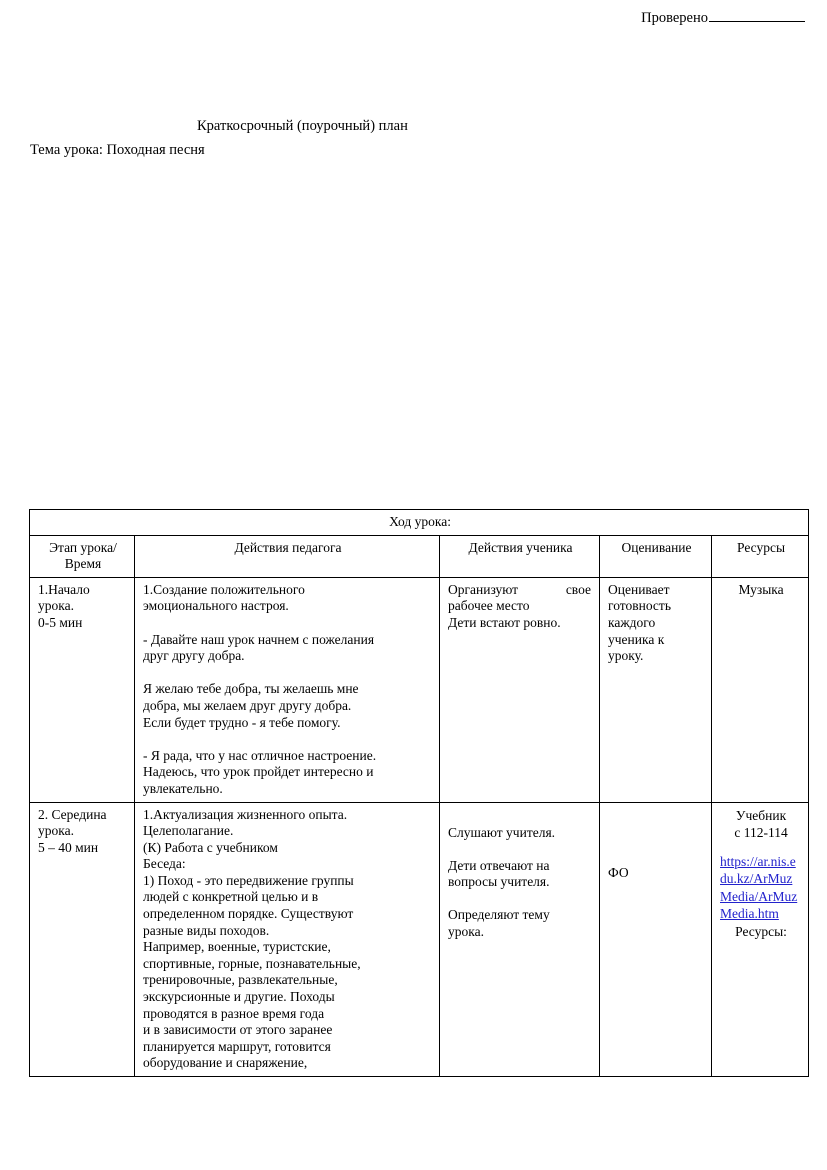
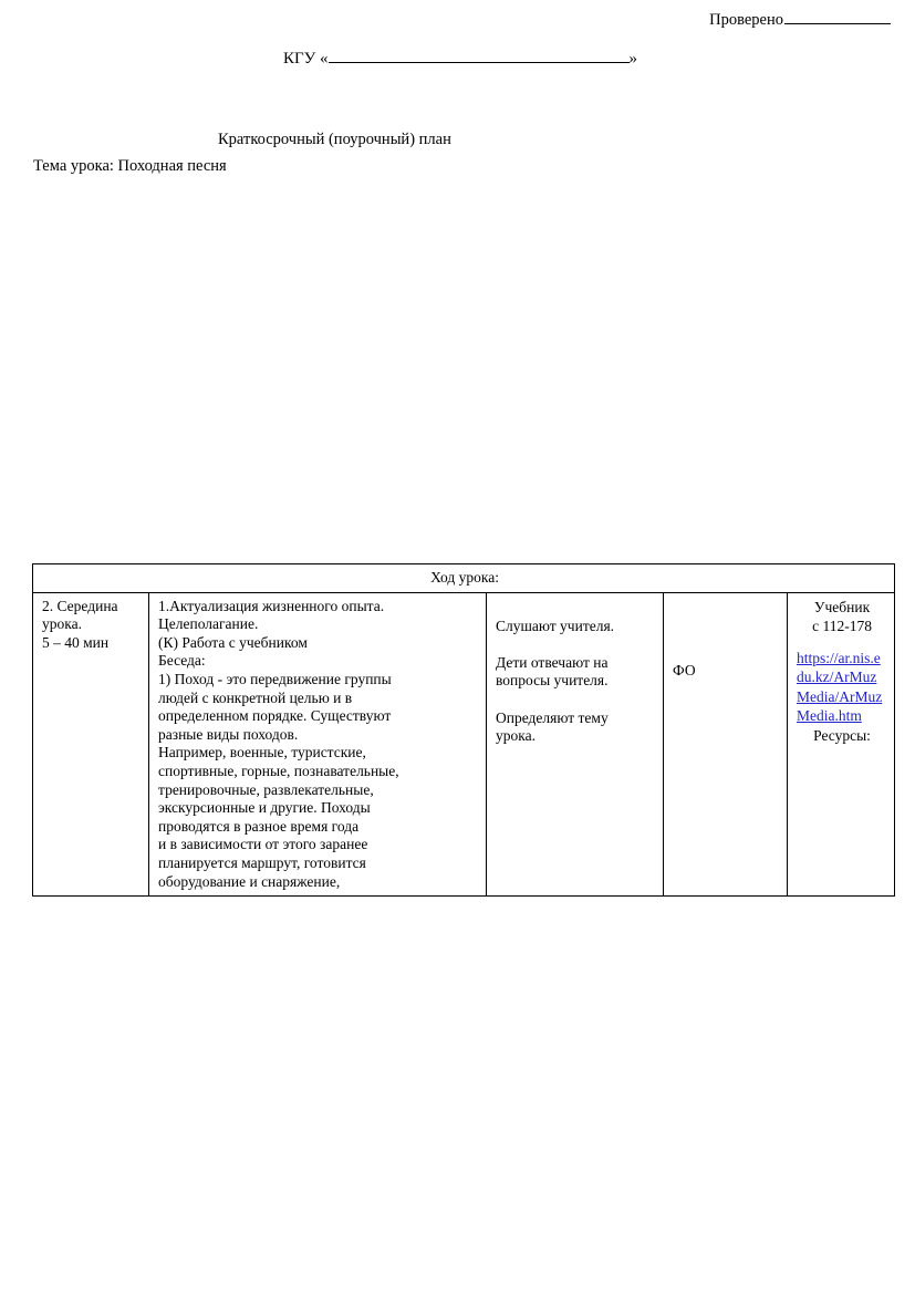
  Проверено
+ КГУ « »
  Краткосрочный (поурочный) план
  Тема урока: Походная песня
  Ход урока:
- Этап урока/ Время	Действия педагога	Действия ученика	Оценивание	Ресурсы
- 1.Начало урока. 0-5 мин	1.Создание положительного эмоционального настроя. - Давайте наш урок начнем с пожелания друг другу добра. Я желаю тебе добра, ты желаешь мне добра, мы желаем друг другу добра. Если будет трудно - я тебе помогу. - Я рада, что у нас отличное настроение. Надеюсь, что урок пройдет интересно и увлекательно.	Организуют свое рабочее место Дети встают ровно.	Оценивает готовность каждого ученика к уроку.	Музыка
- 2. Середина урока. 5 – 40 мин	1.Актуализация жизненного опыта. Целеполагание. (К) Работа с учебником Беседа: 1) Поход - это передвижение группы людей с конкретной целью и в определенном порядке. Существуют разные виды походов. Например, военные, туристские, спортивные, горные, познавательные, тренировочные, развлекательные, экскурсионные и другие. Походы проводятся в разное время года и в зависимости от этого заранее планируется маршрут, готовится оборудование и снаряжение,	Слушают учителя. Дети отвечают на вопросы учителя. Определяют тему урока.	ФО	Учебник с 112-114 https://ar.nis.edu.kz/ArMuzMedia/ArMuzMedia.htm Ресурсы:
+ 2. Середина урока. 5 – 40 мин	1.Актуализация жизненного опыта. Целеполагание. (К) Работа с учебником Беседа: 1) Поход - это передвижение группы людей с конкретной целью и в определенном порядке. Существуют разные виды походов. Например, военные, туристские, спортивные, горные, познавательные, тренировочные, развлекательные, экскурсионные и другие. Походы проводятся в разное время года и в зависимости от этого заранее планируется маршрут, готовится оборудование и снаряжение,	Слушают учителя. Дети отвечают на вопросы учителя. Определяют тему урока.	ФО	Учебник с 112-178 https://ar.nis.edu.kz/ArMuzMedia/ArMuzMedia.htm Ресурсы:
